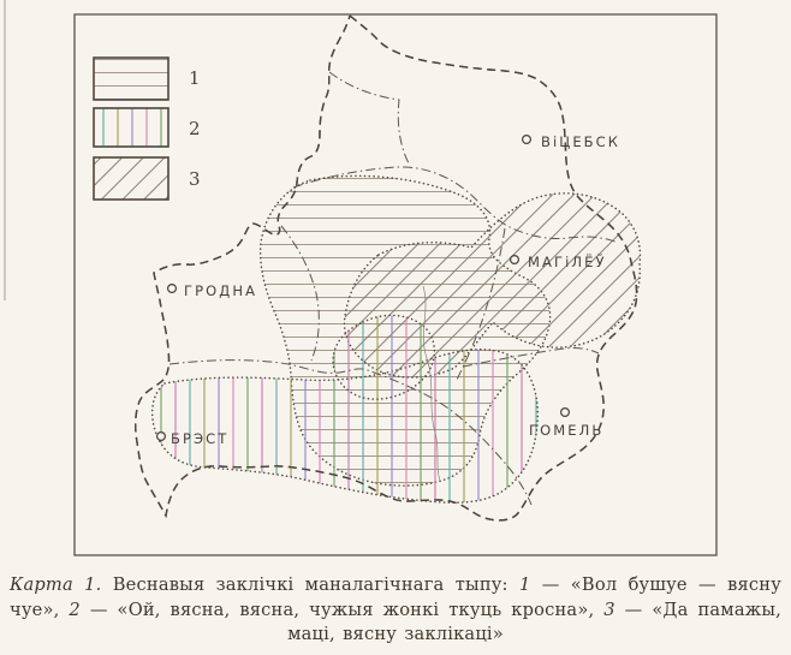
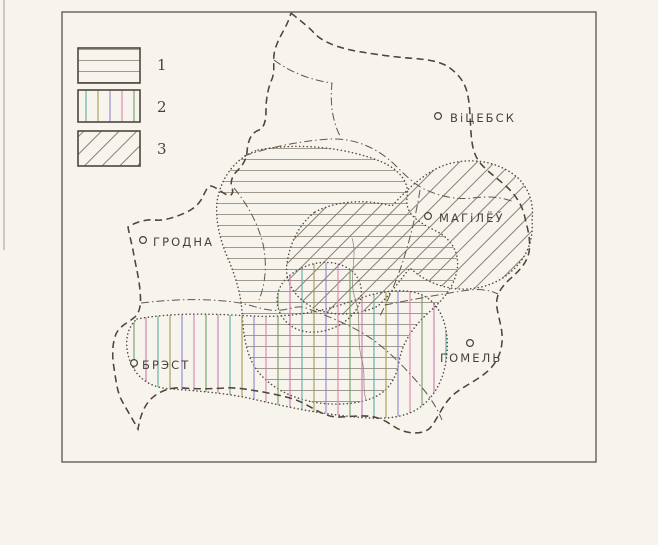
  1
  2
  3
  ВіЦЕБСК
  МАГіЛЁЎ
  ГРОДНА
  ГОМЕЛЬ
  БРЭСТ
- Карта 1. Веснавыя заклічкі маналагічнага тыпу: 1 — «Вол бушуе — вясну
- чуе», 2 — «Ой, вясна, вясна, чужыя жонкі ткуць кросна», 3 — «Да памажы,
- маці, вясну заклікаці»
